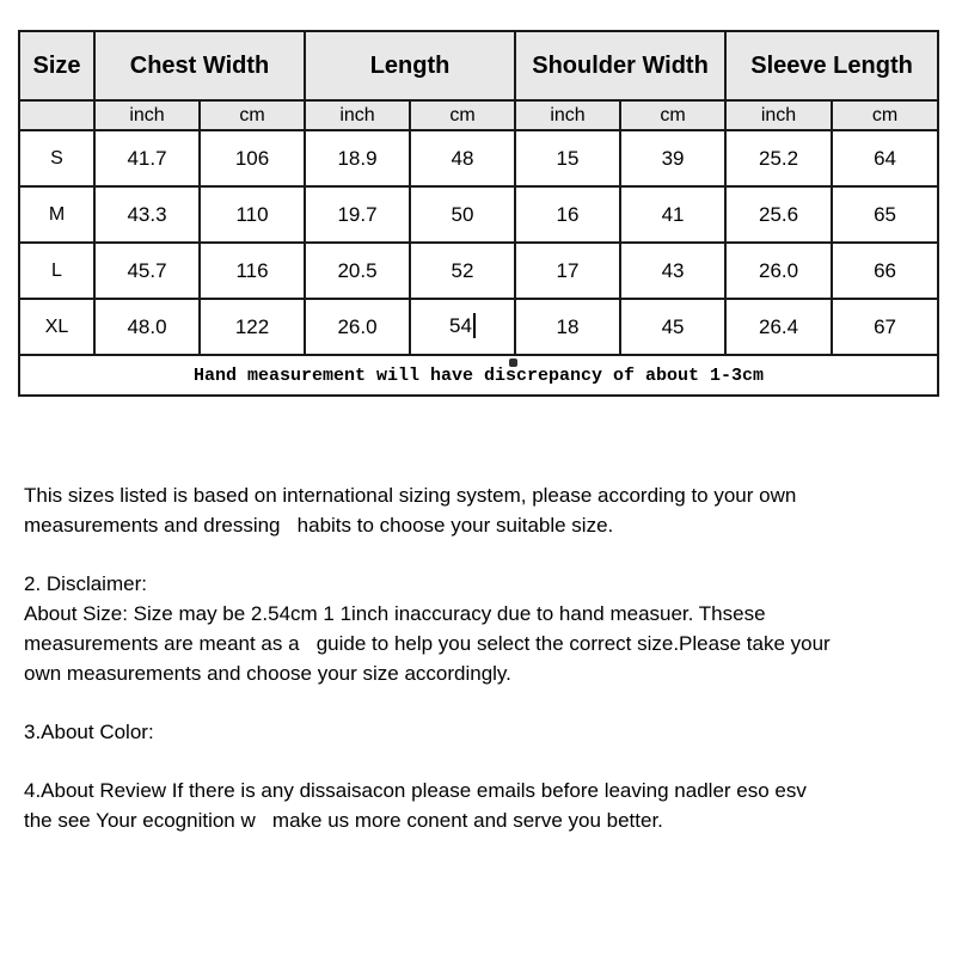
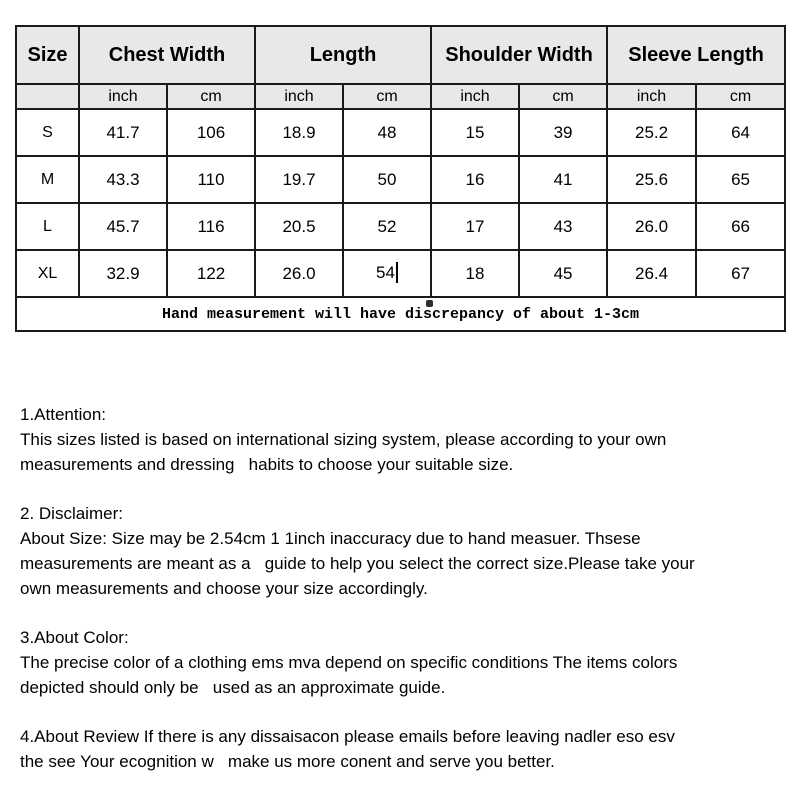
  Size	Chest Width	Length	Shoulder Width	Sleeve Length
  	inch	cm	inch	cm	inch	cm	inch	cm
  S	41.7	106	18.9	48	15	39	25.2	64
  M	43.3	110	19.7	50	16	41	25.6	65
  L	45.7	116	20.5	52	17	43	26.0	66
- XL	48.0	122	26.0	54	18	45	26.4	67
+ XL	32.9	122	26.0	54	18	45	26.4	67
  Hand measurement will have discrepancy of about 1-3cm
+ 1.Attention:
  This sizes listed is based on international sizing system, please according to your own
  measurements and dressing habits to choose your suitable size.
  2. Disclaimer:
  About Size: Size may be 2.54cm 1 1inch inaccuracy due to hand measuer. Thsese
  measurements are meant as a guide to help you select the correct size.Please take your
  own measurements and choose your size accordingly.
  3.About Color:
+ The precise color of a clothing ems mva depend on specific conditions The items colors
+ depicted should only be used as an approximate guide.
  4.About Review If there is any dissaisacon please emails before leaving nadler eso esv
  the see Your ecognition w make us more conent and serve you better.
